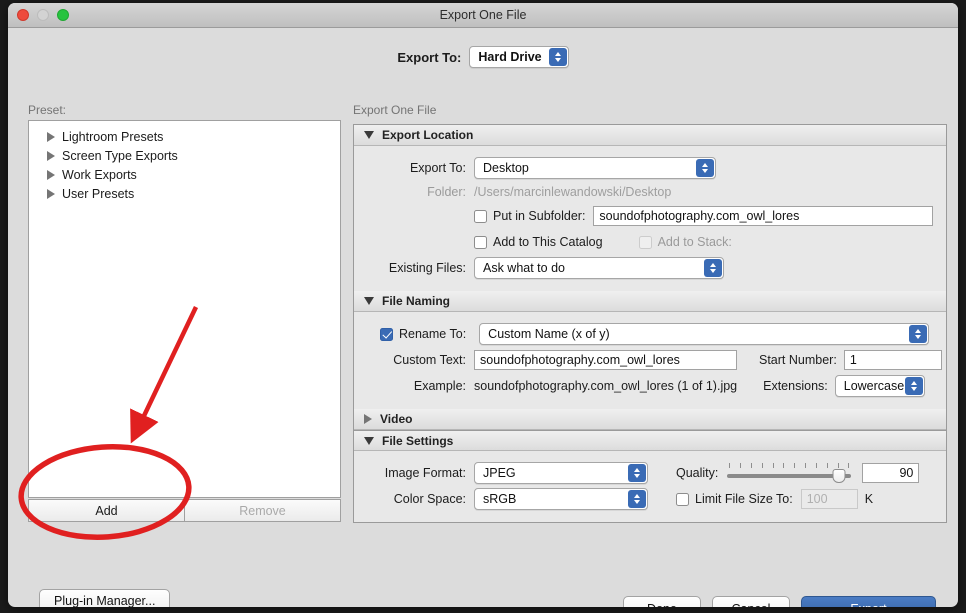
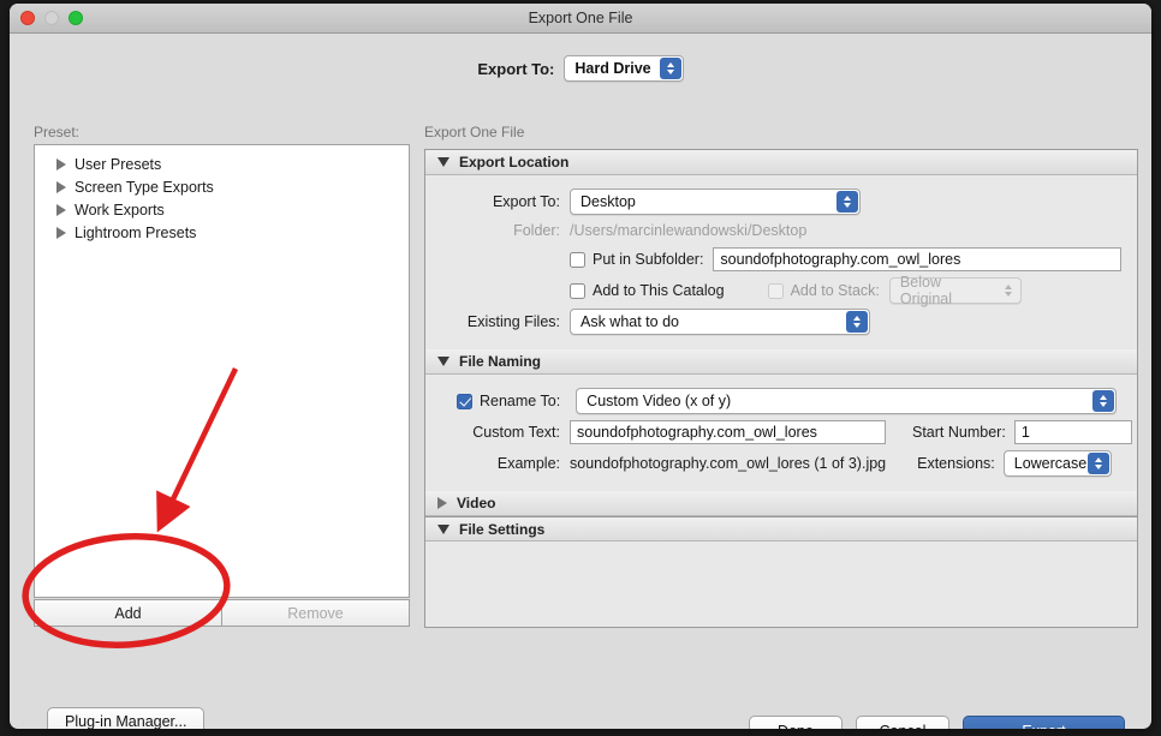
  Export One File
  Export To:
  Hard Drive
  Preset:
- Lightroom Presets
+ User Presets
  Screen Type Exports
  Work Exports
- User Presets
+ Lightroom Presets
  Add
  Remove
  Export One File
  Export Location
  Export To:
  Desktop
  Folder:
  /Users/marcinlewandowski/Desktop
  Put in Subfolder:
  soundofphotography.com_owl_lores
  Add to This Catalog
  Add to Stack:
+ Below Original
  Existing Files:
  Ask what to do
  File Naming
  Rename To:
- Custom Name (x of y)
+ Custom Video (x of y)
  Custom Text:
  soundofphotography.com_owl_lores
  Start Number:
  1
  Example:
- soundofphotography.com_owl_lores (1 of 1).jpg
+ soundofphotography.com_owl_lores (1 of 3).jpg
  Extensions:
  Lowercase
  Video
  File Settings
- Image Format:
- JPEG
- Quality:
- 90
- Color Space:
- sRGB
- Limit File Size To:
- 100
- K
  Plug-in Manager...
